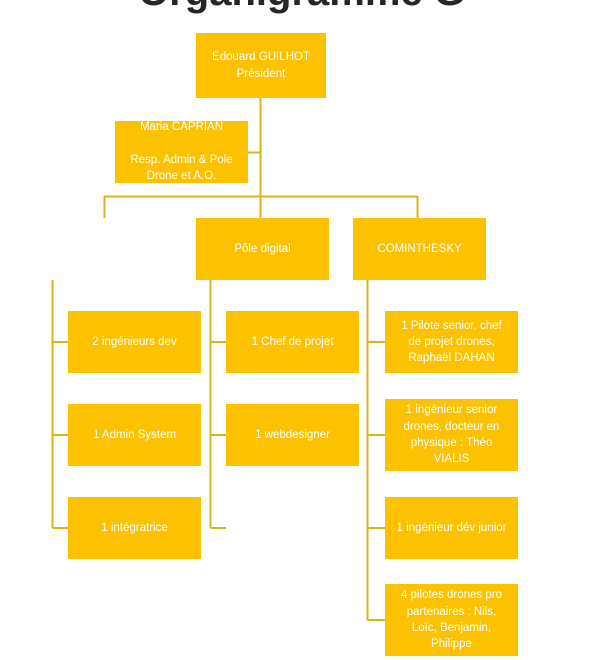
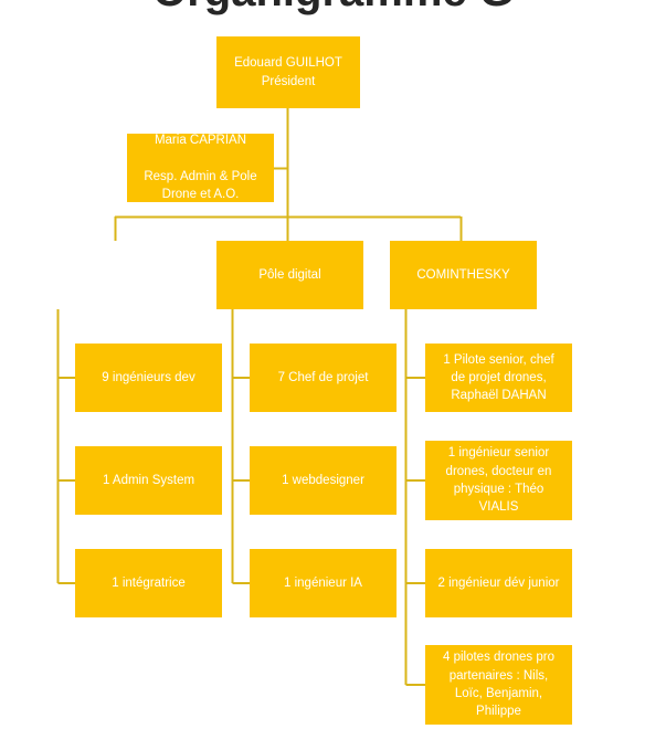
  Edouard GUILHOT
  Président
  Maria CAPRIAN
  Resp. Admin & Pole
  Drone et A.O.
  Pôle digital
  COMINTHESKY
- 2 ingénieurs dev
+ 9 ingénieurs dev
  1 Admin System
  1 intégratrice
- 1 Chef de projet
+ 7 Chef de projet
  1 webdesigner
+ 1 ingénieur IA
  1 Pilote senior, chef
  de projet drones,
  Raphaël DAHAN
  1 ingénieur senior
  drones, docteur en
  physique : Théo
  VIALIS
- 1 ingénieur dév junior
+ 2 ingénieur dév junior
  4 pilotes drones pro
  partenaires : Nils,
  Loïc, Benjamin,
  Philippe
